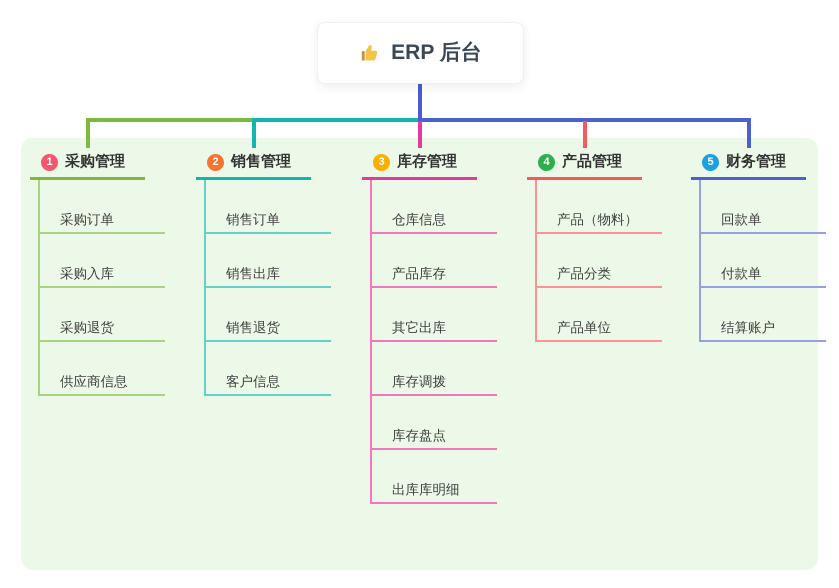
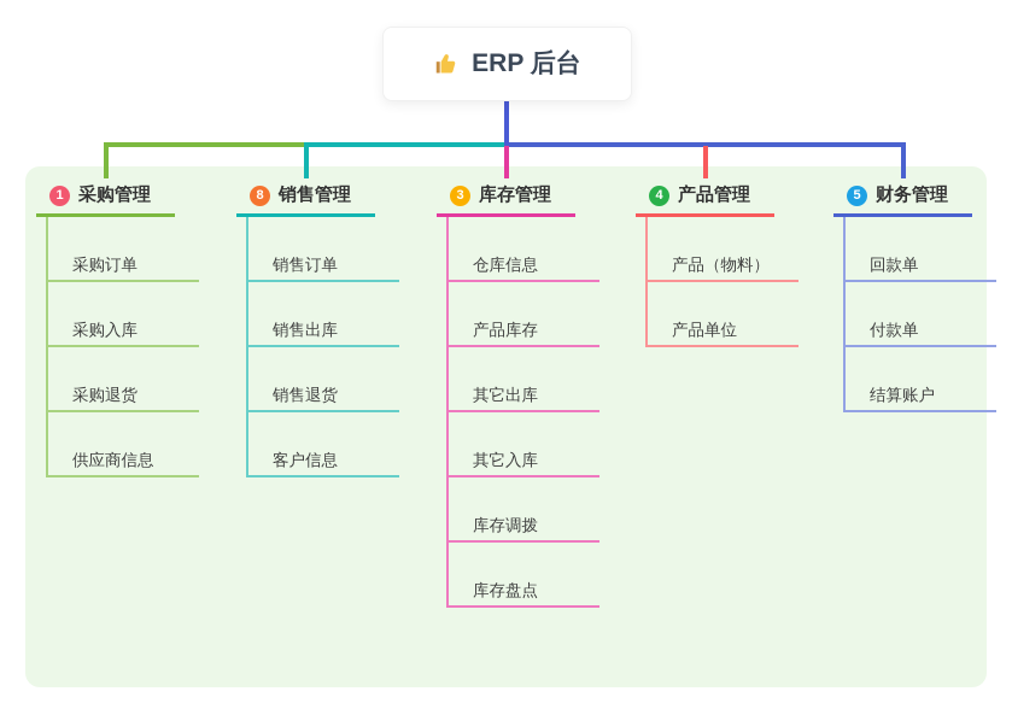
  ERP 后台
  1
  采购管理
  采购订单
  采购入库
  采购退货
  供应商信息
- 2
+ 8
  销售管理
  销售订单
  销售出库
  销售退货
  客户信息
  3
  库存管理
  仓库信息
  产品库存
  其它出库
+ 其它入库
  库存调拨
  库存盘点
- 出库库明细
  4
  产品管理
  产品（物料）
- 产品分类
  产品单位
  5
  财务管理
  回款单
  付款单
  结算账户
